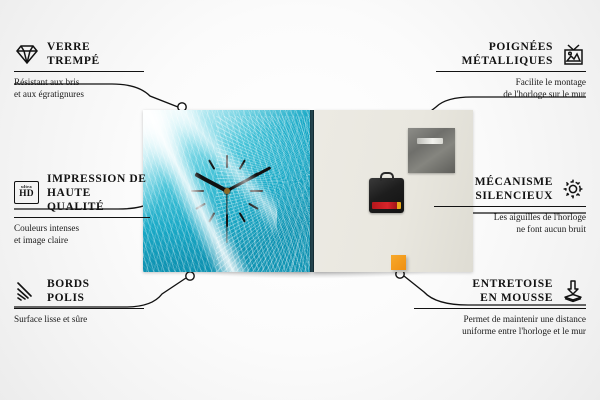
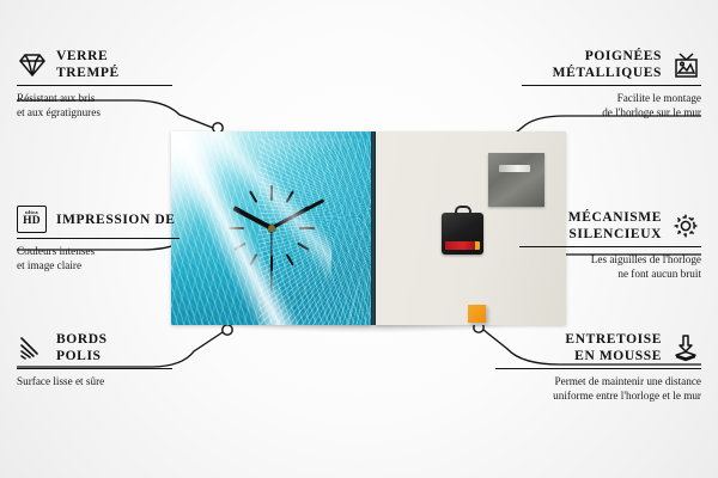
  VERRE
  TREMPÉ
  Résistant aux bris
  et aux égratignures
  HD
  IMPRESSION DE
- HAUTE QUALITÉ
  Couleurs intenses
  et image claire
  BORDS
  POLIS
  Surface lisse et sûre
  POIGNÉES
  MÉTALLIQUES
  Facilite le montage
  de l'horloge sur le mur
  MÉCANISME
  SILENCIEUX
  Les aiguilles de l'horloge
  ne font aucun bruit
  ENTRETOISE
  EN MOUSSE
  Permet de maintenir une distance
  uniforme entre l'horloge et le mur
